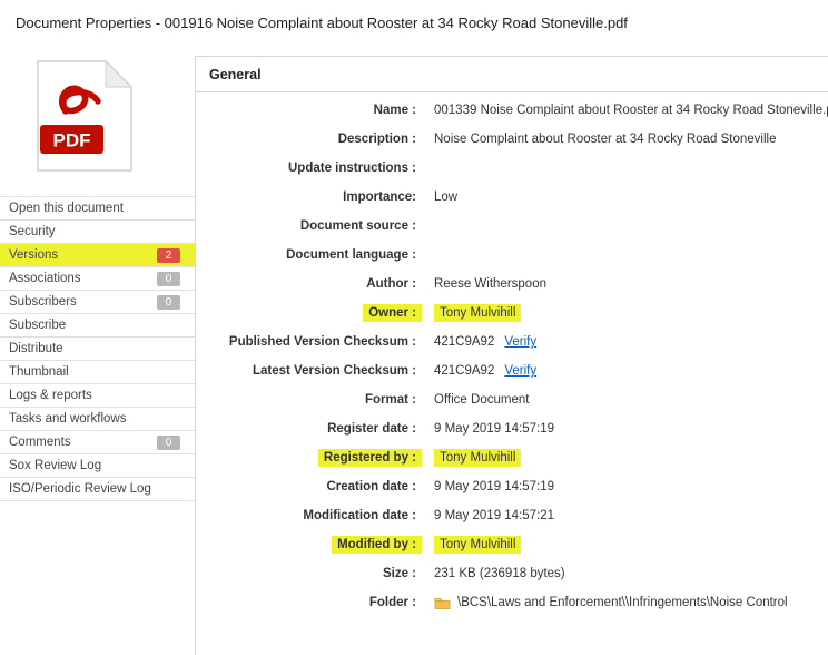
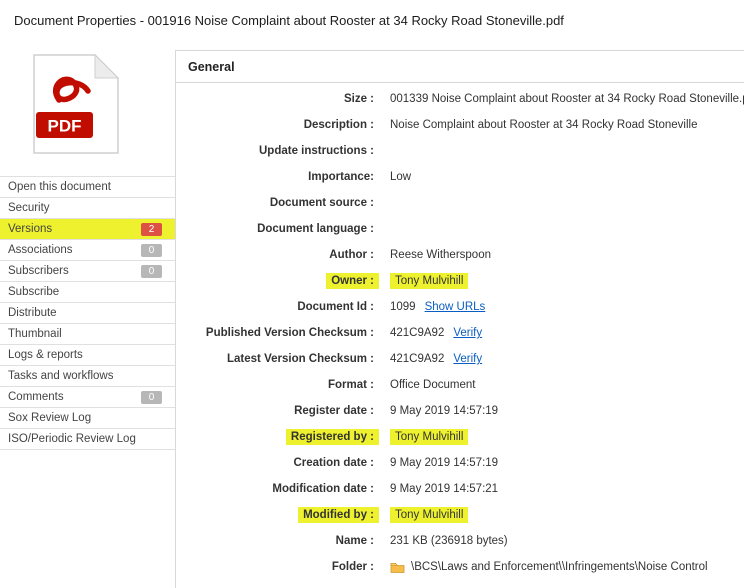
  Document Properties - 001916 Noise Complaint about Rooster at 34 Rocky Road Stoneville.pdf
  PDF
  Open this document
  Security
  Versions
  2
  Associations
  0
  Subscribers
  0
  Subscribe
  Distribute
  Thumbnail
  Logs & reports
  Tasks and workflows
  Comments
  0
  Sox Review Log
  ISO/Periodic Review Log
  General
- Name :
+ Size :
  001339 Noise Complaint about Rooster at 34 Rocky Road Stoneville.
  Description :
  Noise Complaint about Rooster at 34 Rocky Road Stoneville
  Update instructions :
  Importance:
  Low
  Document source :
  Document language :
  Author :
  Reese Witherspoon
  Owner :
  Tony Mulvihill
+ Document Id :
+ 1099
+ Show URLs
  Published Version Checksum :
  421C9A92
  Verify
  Latest Version Checksum :
  421C9A92
  Verify
  Format :
  Office Document
  Register date :
  9 May 2019 14:57:19
  Registered by :
  Tony Mulvihill
  Creation date :
  9 May 2019 14:57:19
  Modification date :
  9 May 2019 14:57:21
  Modified by :
  Tony Mulvihill
- Size :
+ Name :
  231 KB (236918 bytes)
  Folder :
  \BCS\Laws and Enforcement\\Infringements\Noise Control
